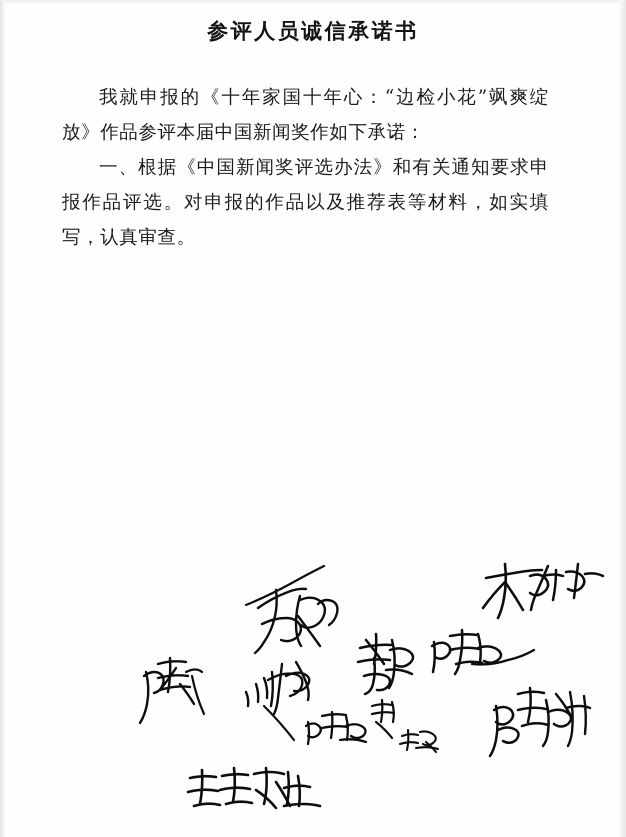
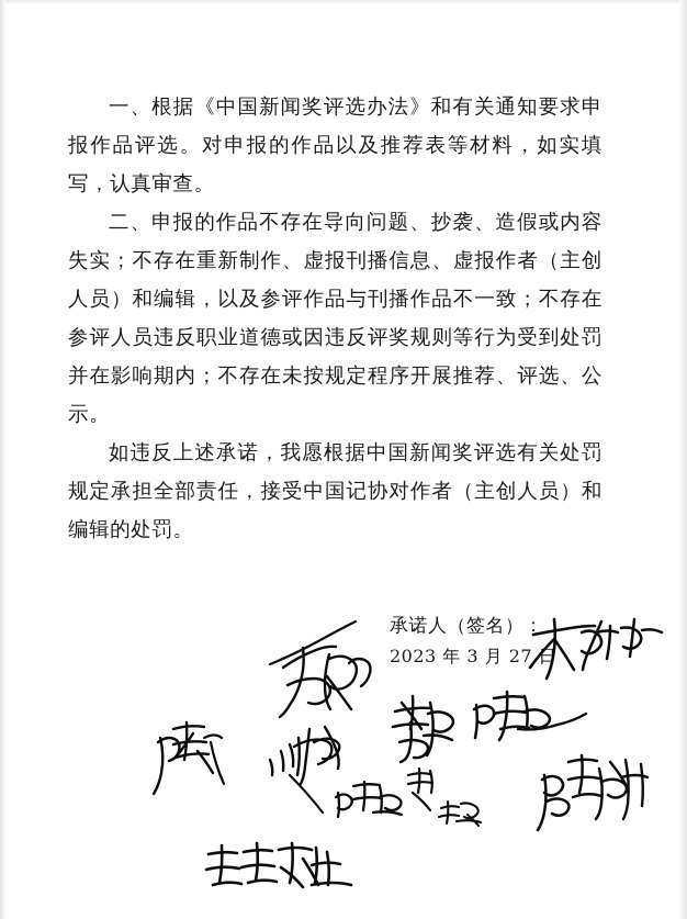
- 参评人员诚信承诺书
- 我就申报的《十年家国十年心：“边检小花”飒爽绽放》作品参评本届中国新闻奖作如下承诺：
  一、根据《中国新闻奖评选办法》和有关通知要求申报作品评选。对申报的作品以及推荐表等材料，如实填写，认真审查。
+ 二、申报的作品不存在导向问题、抄袭、造假或内容失实；不存在重新制作、虚报刊播信息、虚报作者（主创人员）和编辑，以及参评作品与刊播作品不一致；不存在参评人员违反职业道德或因违反评奖规则等行为受到处罚并在影响期内；不存在未按规定程序开展推荐、评选、公示。
+ 如违反上述承诺，我愿根据中国新闻奖评选有关处罚规定承担全部责任，接受中国记协对作者（主创人员）和编辑的处罚。
+ 承诺人（签名）：
+ 2023 年 3 月 27 日
